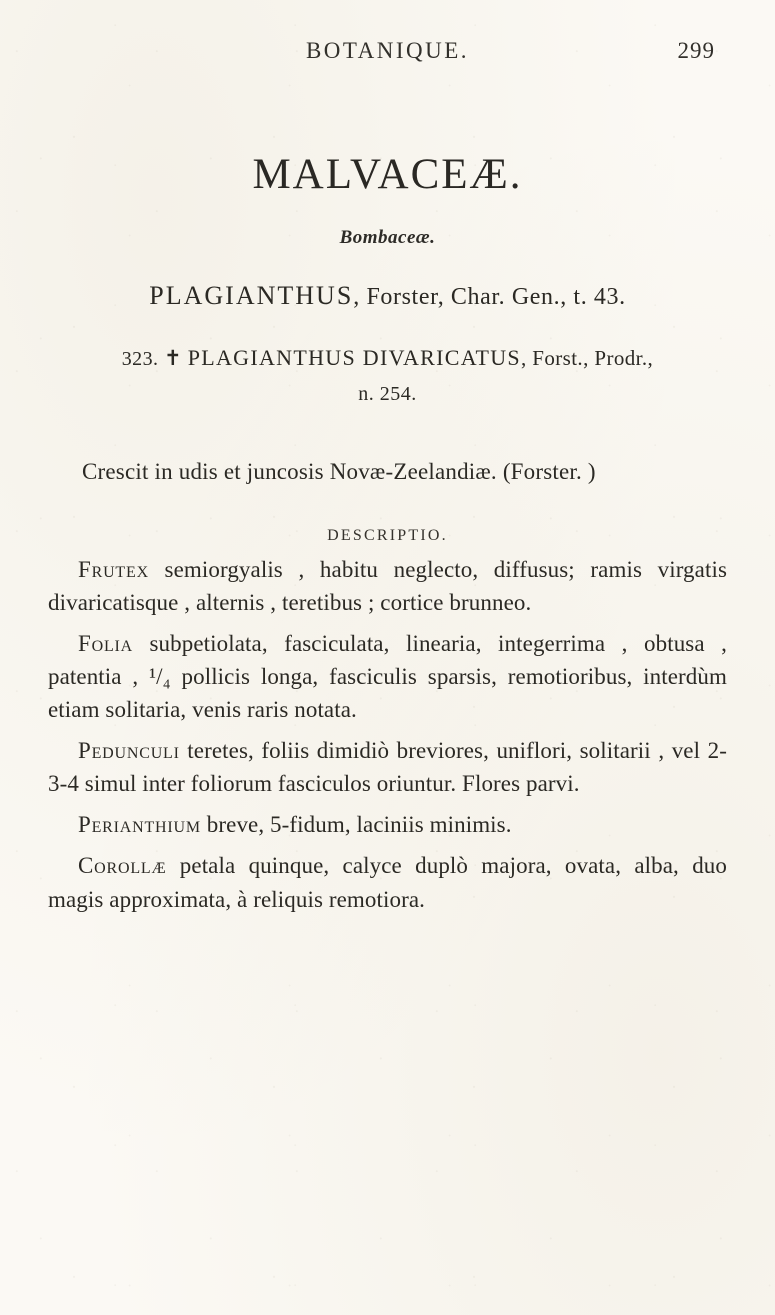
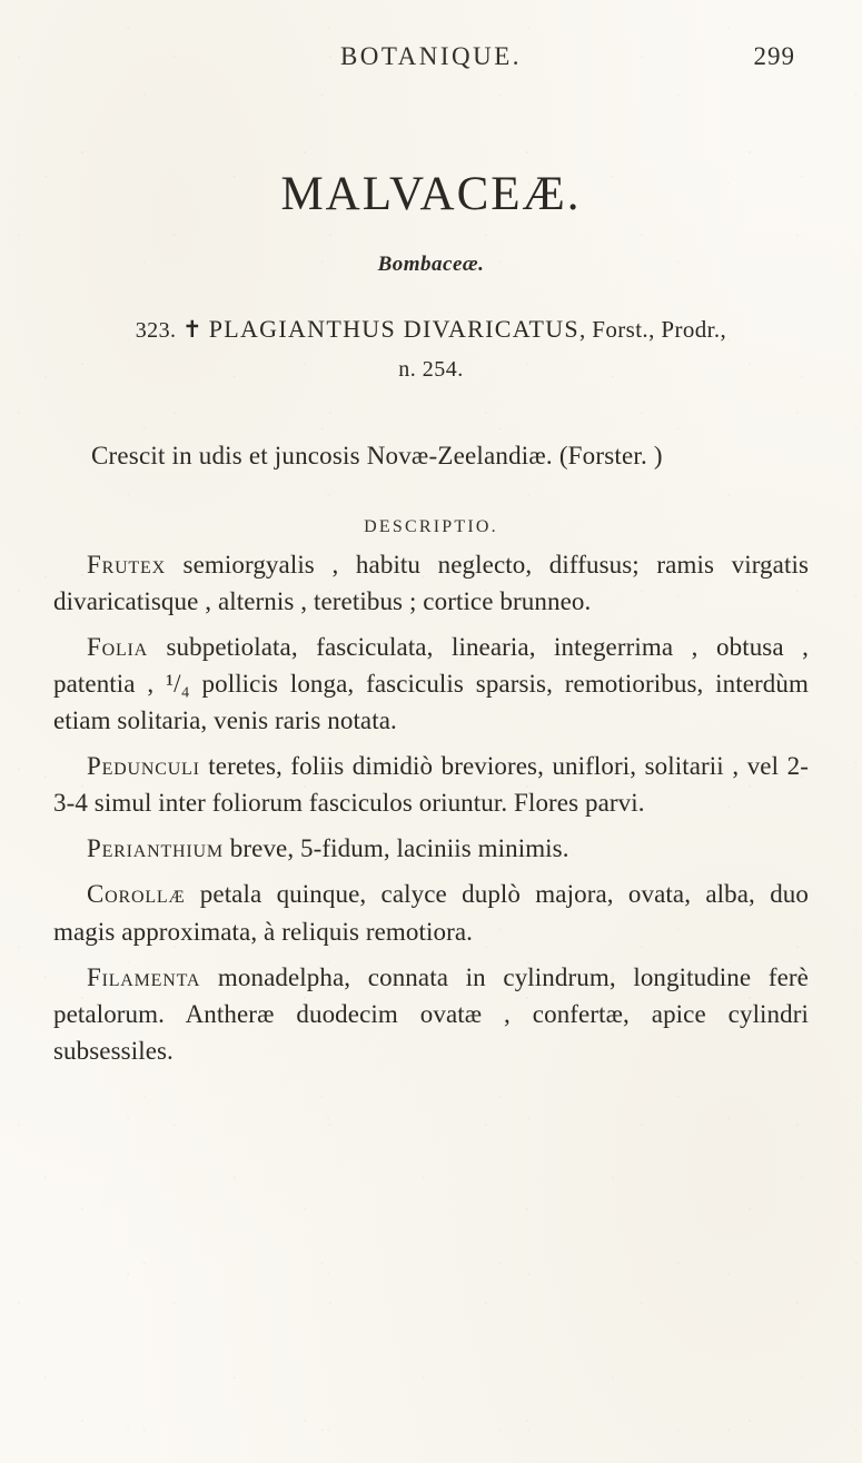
  BOTANIQUE.
  299
  MALVACEÆ.
  Bombaceæ.
- PLAGIANTHUS, Forster, Char. Gen., t. 43.
  323. ✝ PLAGIANTHUS DIVARICATUS, Forst., Prodr.,
  n. 254.
  Crescit in udis et juncosis Novæ-Zeelandiæ. (Forster. )
  DESCRIPTIO.
  Frutex semiorgyalis , habitu neglecto, diffusus; ramis virgatis divaricatisque , alternis , teretibus ; cortice brunneo.
  Folia subpetiolata, fasciculata, linearia, integerrima , obtusa , patentia , ¹/₄ pollicis longa, fasciculis sparsis, remotioribus, interdùm etiam solitaria, venis raris notata.
  Pedunculi teretes, foliis dimidiò breviores, uniflori, solitarii , vel 2-3-4 simul inter foliorum fasciculos oriuntur. Flores parvi.
  Perianthium breve, 5-fidum, laciniis minimis.
  Corollæ petala quinque, calyce duplò majora, ovata, alba, duo magis approximata, à reliquis remotiora.
+ Filamenta monadelpha, connata in cylindrum, longitudine ferè petalorum. Antheræ duodecim ovatæ , confertæ, apice cylindri subsessiles.
